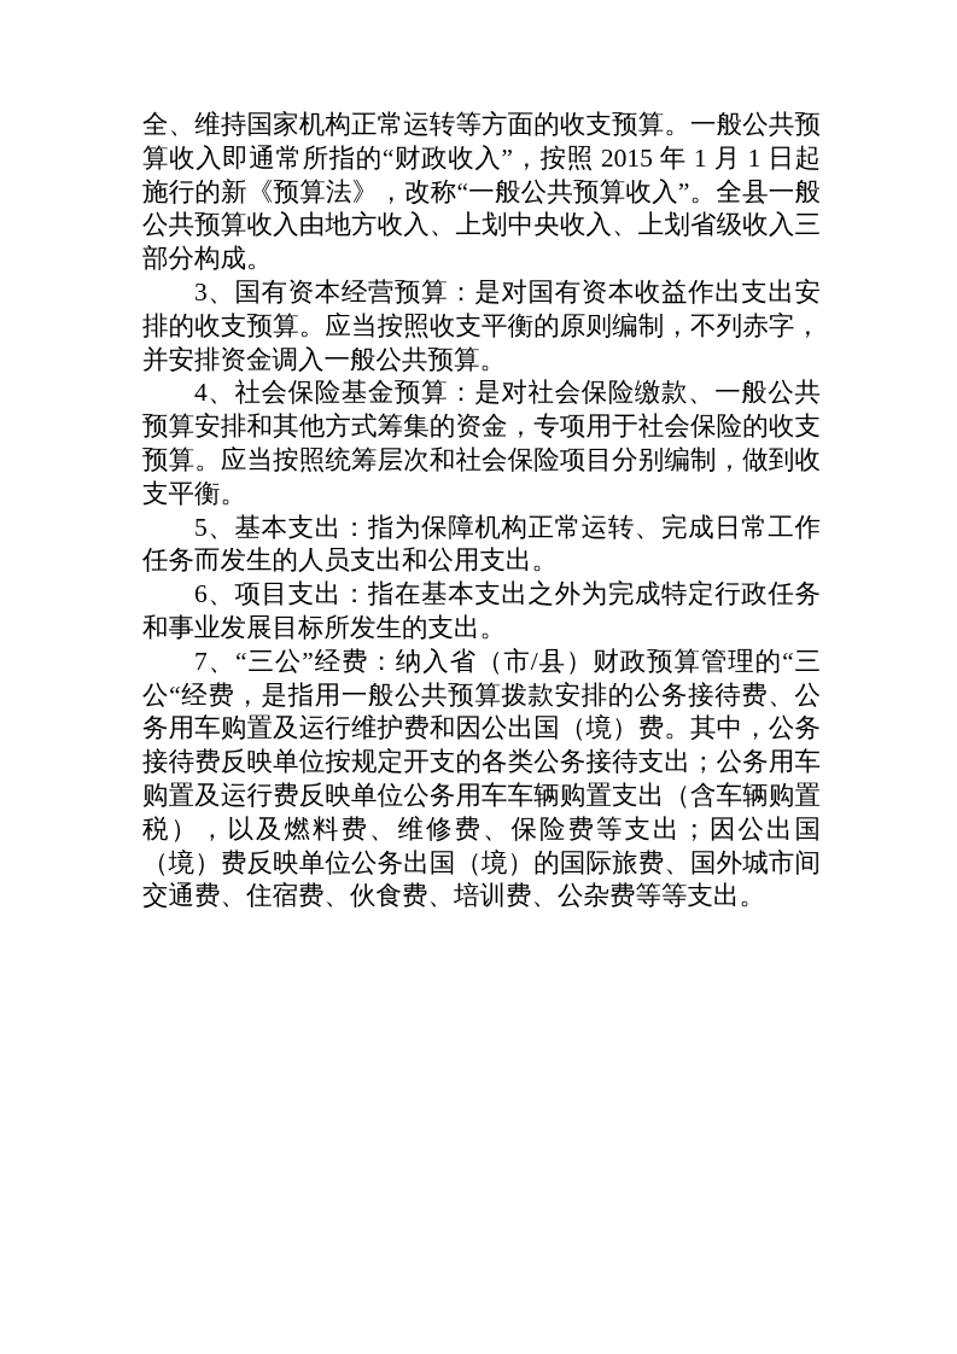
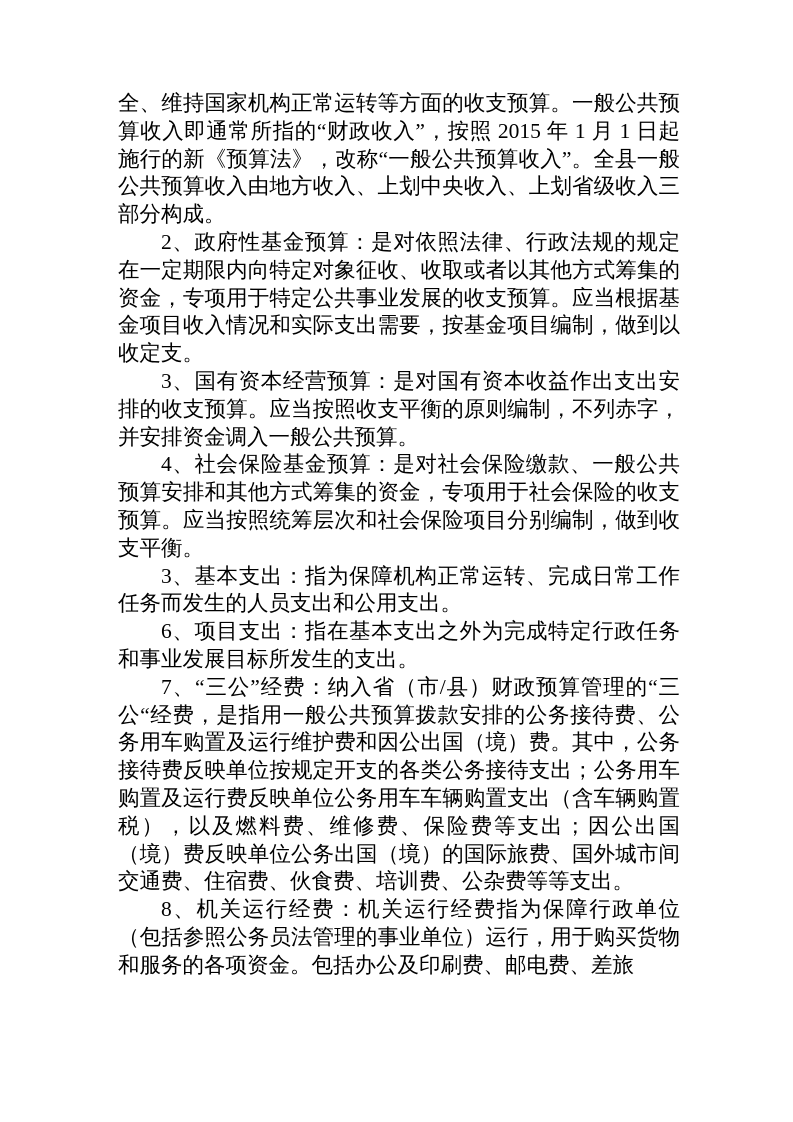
  全、维持国家机构正常运转等方面的收支预算。一般公共预算收入即通常所指的“财政收入”，按照 2015 年 1 月 1 日起施行的新《预算法》，改称“一般公共预算收入”。全县一般公共预算收入由地方收入、上划中央收入、上划省级收入三部分构成。
+ 2、政府性基金预算：是对依照法律、行政法规的规定在一定期限内向特定对象征收、收取或者以其他方式筹集的资金，专项用于特定公共事业发展的收支预算。应当根据基金项目收入情况和实际支出需要，按基金项目编制，做到以收定支。
  3、国有资本经营预算：是对国有资本收益作出支出安排的收支预算。应当按照收支平衡的原则编制，不列赤字，并安排资金调入一般公共预算。
  4、社会保险基金预算：是对社会保险缴款、一般公共预算安排和其他方式筹集的资金，专项用于社会保险的收支预算。应当按照统筹层次和社会保险项目分别编制，做到收支平衡。
- 5、基本支出：指为保障机构正常运转、完成日常工作任务而发生的人员支出和公用支出。
+ 3、基本支出：指为保障机构正常运转、完成日常工作任务而发生的人员支出和公用支出。
  6、项目支出：指在基本支出之外为完成特定行政任务和事业发展目标所发生的支出。
  7、“三公”经费：纳入省（市/县）财政预算管理的“三公“经费，是指用一般公共预算拨款安排的公务接待费、公务用车购置及运行维护费和因公出国（境）费。其中，公务接待费反映单位按规定开支的各类公务接待支出；公务用车购置及运行费反映单位公务用车车辆购置支出（含车辆购置税），以及燃料费、维修费、保险费等支出；因公出国（境）费反映单位公务出国（境）的国际旅费、国外城市间交通费、住宿费、伙食费、培训费、公杂费等等支出。
+ 8、机关运行经费：机关运行经费指为保障行政单位（包括参照公务员法管理的事业单位）运行，用于购买货物和服务的各项资金。包括办公及印刷费、邮电费、差旅
